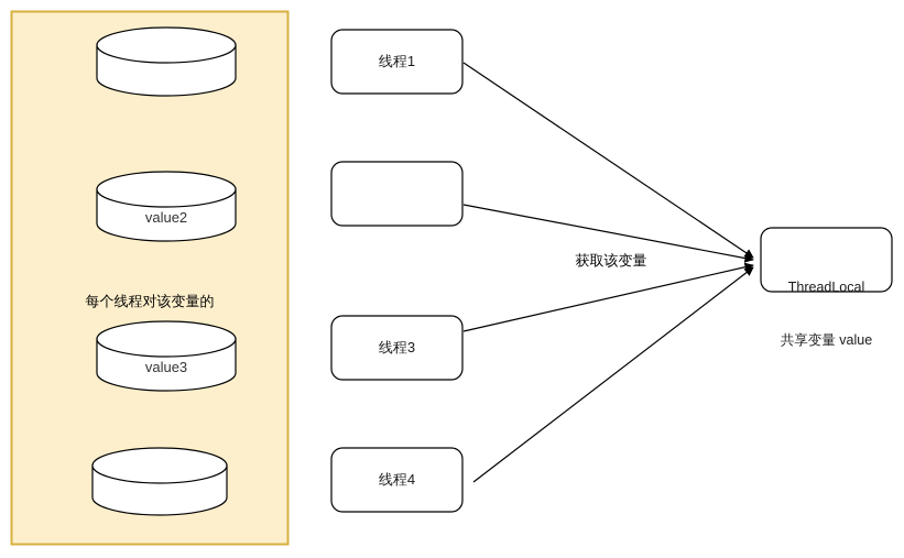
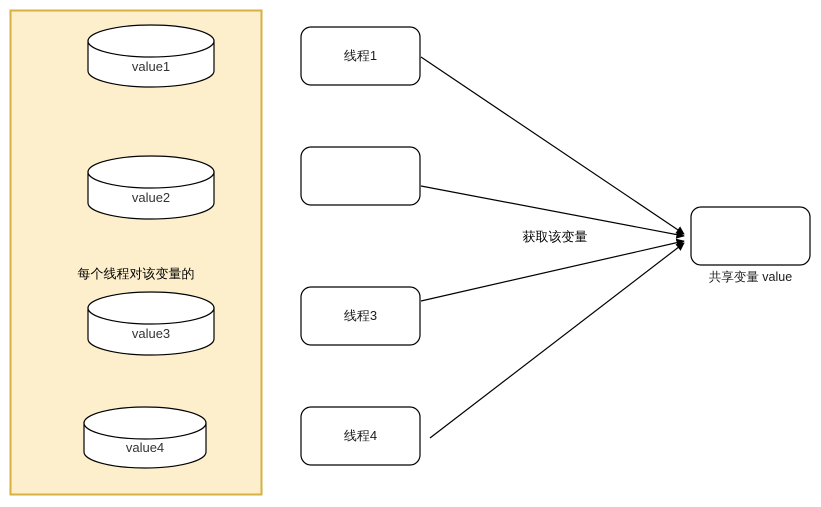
+ value1
  value2
  value3
+ value4
  每个线程对该变量的
  线程1
  线程3
  线程4
  获取该变量
- ThreadLocal
  共享变量 value
